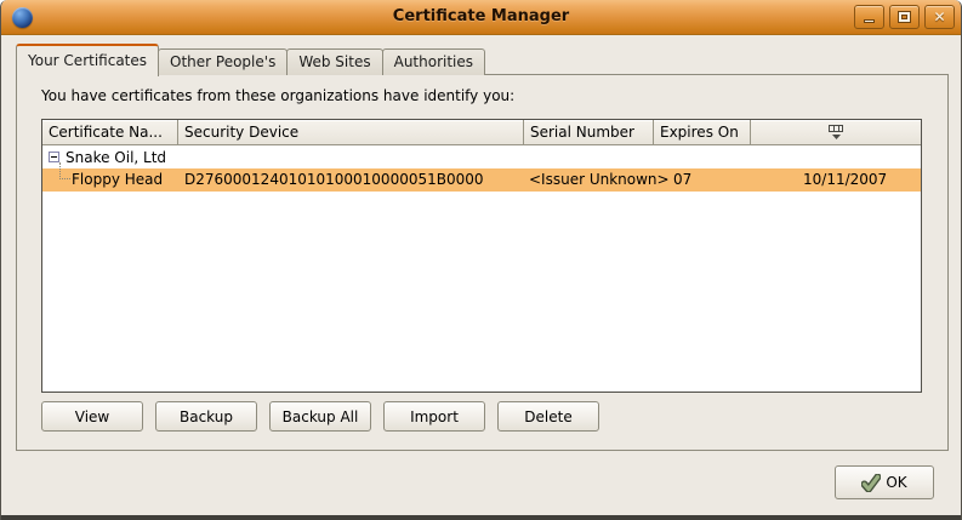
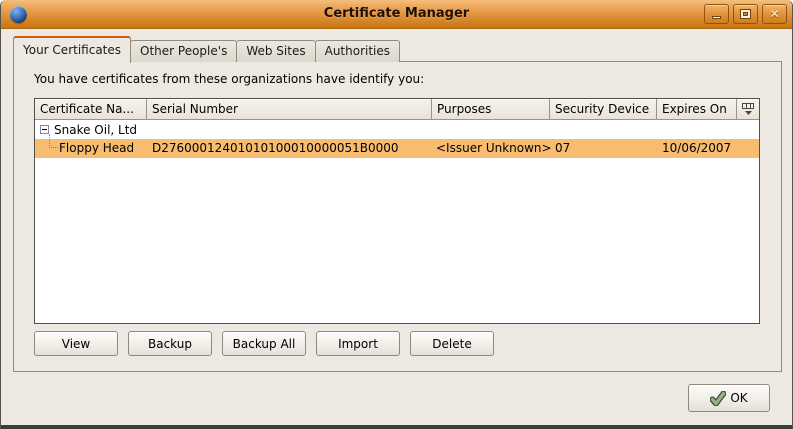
  Certificate Manager
  ✕
  Your Certificates
  Other People's
  Web Sites
  Authorities
  You have certificates from these organizations have identify you:
  Certificate Na...
- Security Device
+ Serial Number
+ Purposes
- Serial Number
+ Security Device
  Expires On
  Snake Oil, Ltd
  Floppy Head
  D27600012401010100010000051B0000
  <Issuer Unknown>
  07
- 10/11/2007
+ 10/06/2007
  View
  Backup
  Backup All
  Import
  Delete
  OK
